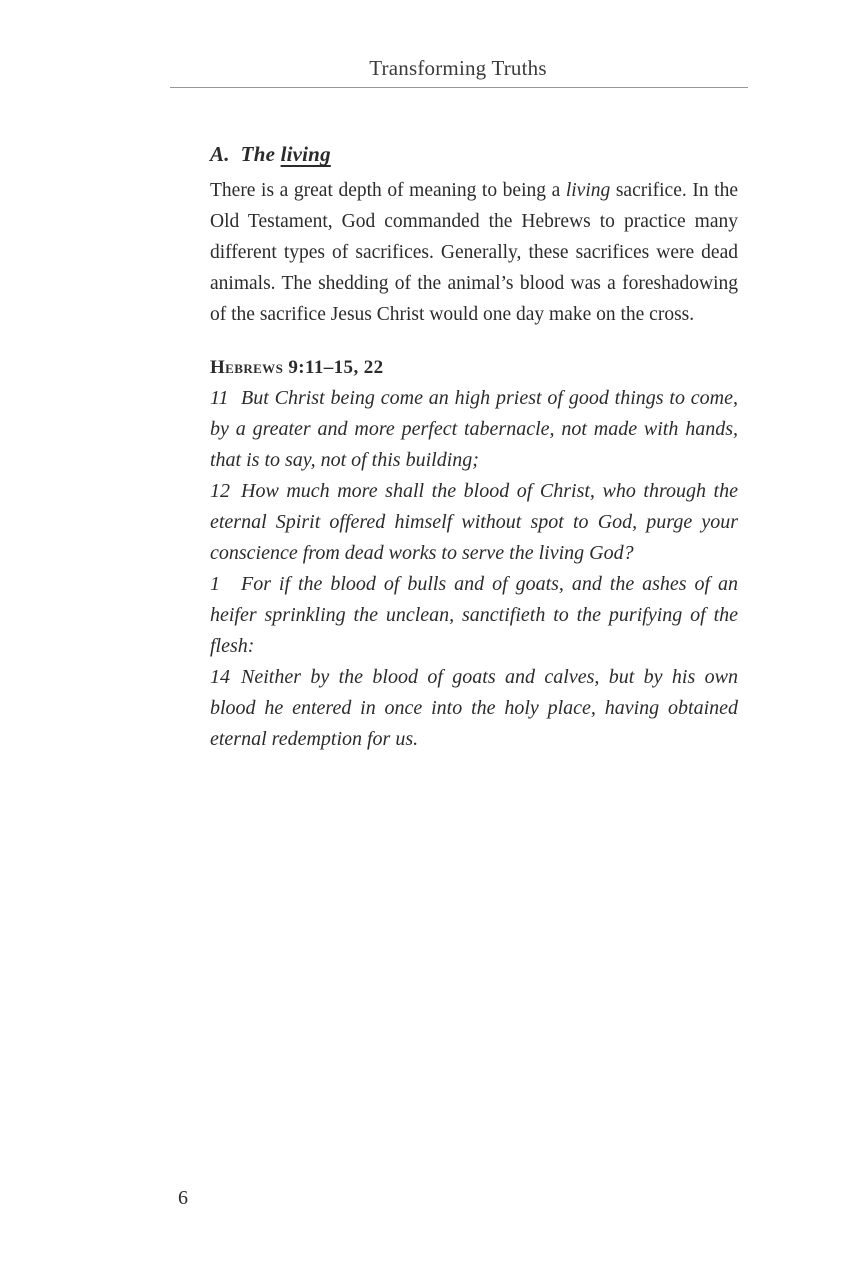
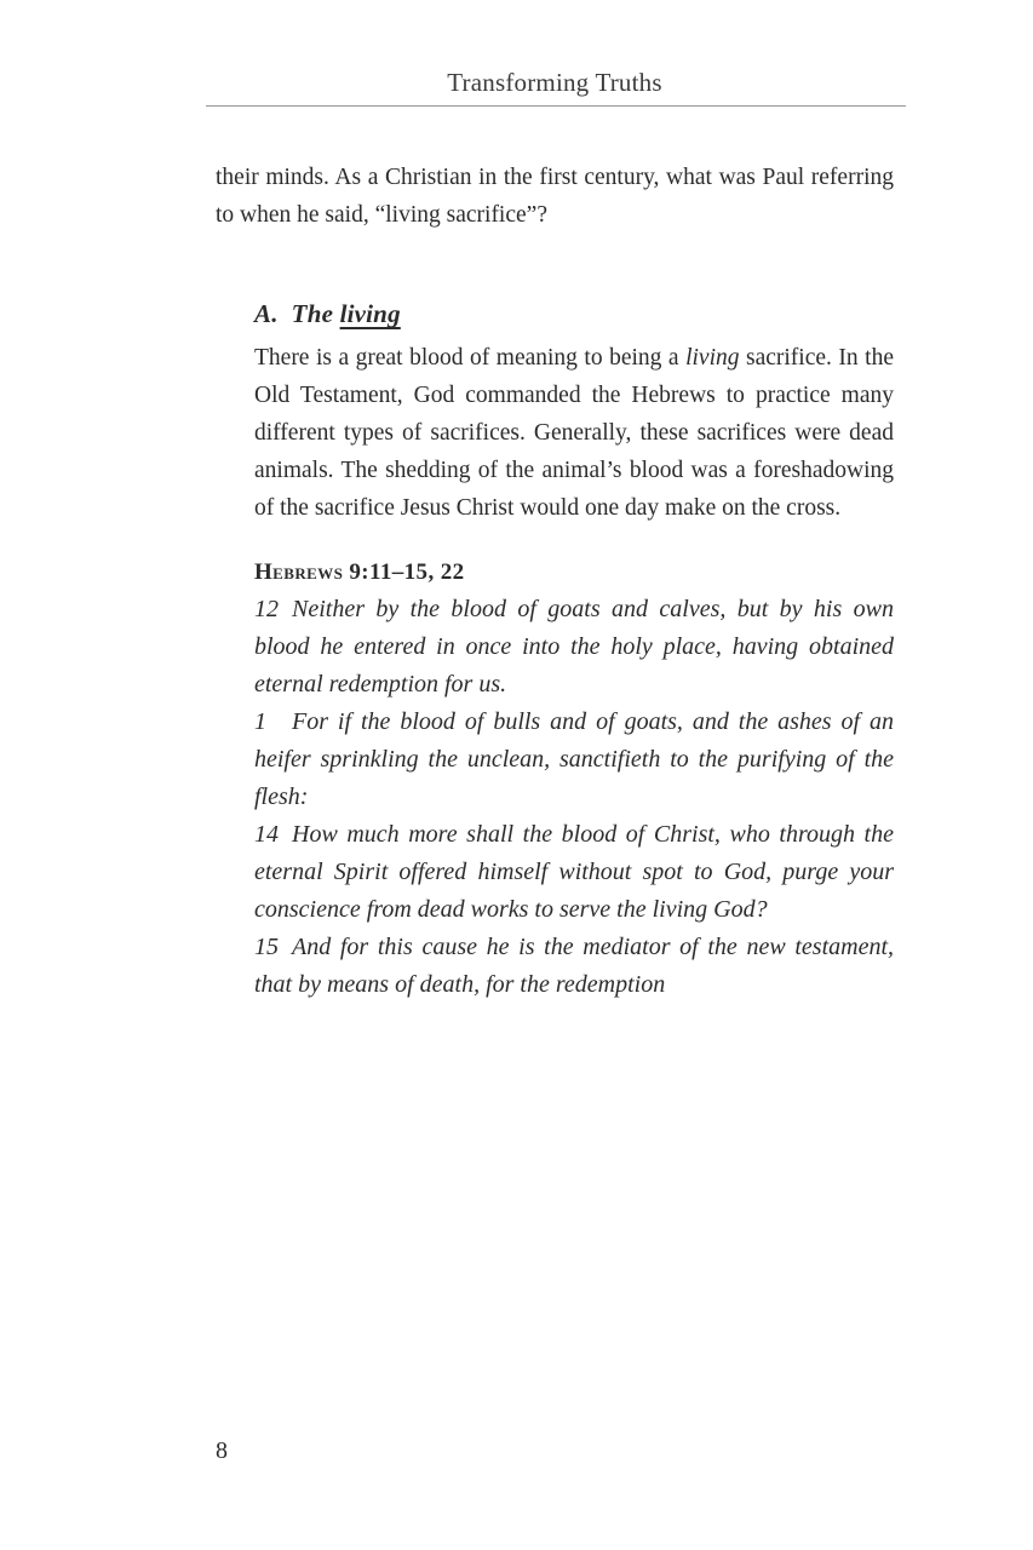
  Transforming Truths
+ their minds. As a Christian in the first century, what was Paul referring to when he said, “living sacrifice”?
  A. The living
- There is a great depth of meaning to being a living sacrifice. In the Old Testament, God commanded the Hebrews to practice many different types of sacrifices. Generally, these sacrifices were dead animals. The shedding of the animal’s blood was a foreshadowing of the sacrifice Jesus Christ would one day make on the cross.
+ There is a great blood of meaning to being a living sacrifice. In the Old Testament, God commanded the Hebrews to practice many different types of sacrifices. Generally, these sacrifices were dead animals. The shedding of the animal’s blood was a foreshadowing of the sacrifice Jesus Christ would one day make on the cross.
  Hebrews 9:11–15, 22
- 11 But Christ being come an high priest of good things to come, by a greater and more perfect tabernacle, not made with hands, that is to say, not of this building;
- 12 How much more shall the blood of Christ, who through the eternal Spirit offered himself without spot to God, purge your conscience from dead works to serve the living God?
+ 12 Neither by the blood of goats and calves, but by his own blood he entered in once into the holy place, having obtained eternal redemption for us.
  1 For if the blood of bulls and of goats, and the ashes of an heifer sprinkling the unclean, sanctifieth to the purifying of the flesh:
- 14 Neither by the blood of goats and calves, but by his own blood he entered in once into the holy place, having obtained eternal redemption for us.
+ 14 How much more shall the blood of Christ, who through the eternal Spirit offered himself without spot to God, purge your conscience from dead works to serve the living God?
+ 15 And for this cause he is the mediator of the new testament, that by means of death, for the redemption
- 6
+ 8
